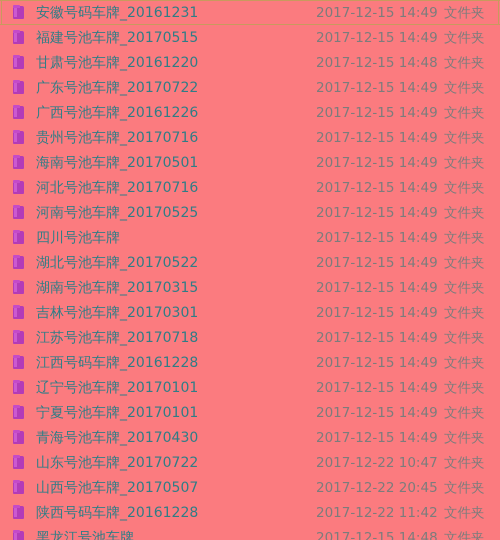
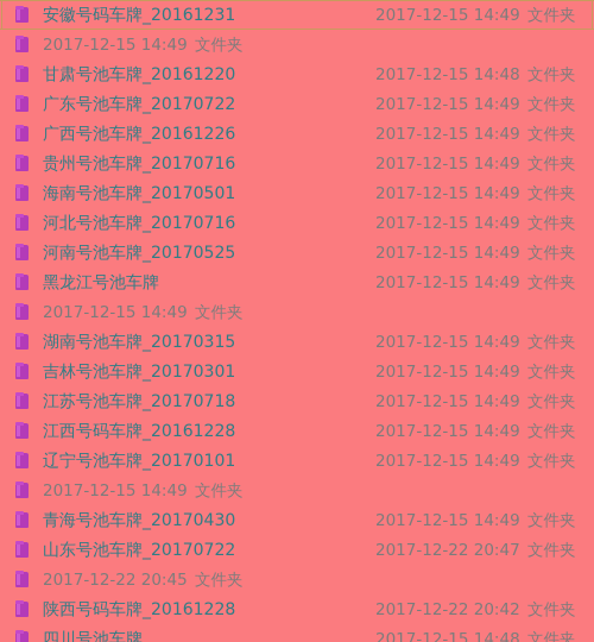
  安徽号码车牌_20161231
  2017-12-15 14:49
  文件夹
- 福建号池车牌_20170515
  2017-12-15 14:49
  文件夹
  甘肃号池车牌_20161220
  2017-12-15 14:48
  文件夹
  广东号池车牌_20170722
  2017-12-15 14:49
  文件夹
  广西号池车牌_20161226
  2017-12-15 14:49
  文件夹
  贵州号池车牌_20170716
  2017-12-15 14:49
  文件夹
  海南号池车牌_20170501
  2017-12-15 14:49
  文件夹
  河北号池车牌_20170716
  2017-12-15 14:49
  文件夹
  河南号池车牌_20170525
  2017-12-15 14:49
  文件夹
- 四川号池车牌
+ 黑龙江号池车牌
  2017-12-15 14:49
  文件夹
- 湖北号池车牌_20170522
  2017-12-15 14:49
  文件夹
  湖南号池车牌_20170315
  2017-12-15 14:49
  文件夹
  吉林号池车牌_20170301
  2017-12-15 14:49
  文件夹
  江苏号池车牌_20170718
  2017-12-15 14:49
  文件夹
  江西号码车牌_20161228
  2017-12-15 14:49
  文件夹
  辽宁号池车牌_20170101
  2017-12-15 14:49
  文件夹
- 宁夏号池车牌_20170101
  2017-12-15 14:49
  文件夹
  青海号池车牌_20170430
  2017-12-15 14:49
  文件夹
  山东号池车牌_20170722
- 2017-12-22 10:47
+ 2017-12-22 20:47
  文件夹
- 山西号池车牌_20170507
  2017-12-22 20:45
  文件夹
  陕西号码车牌_20161228
- 2017-12-22 11:42
+ 2017-12-22 20:42
  文件夹
- 黑龙江号池车牌
+ 四川号池车牌
  2017-12-15 14:48
  文件夹
